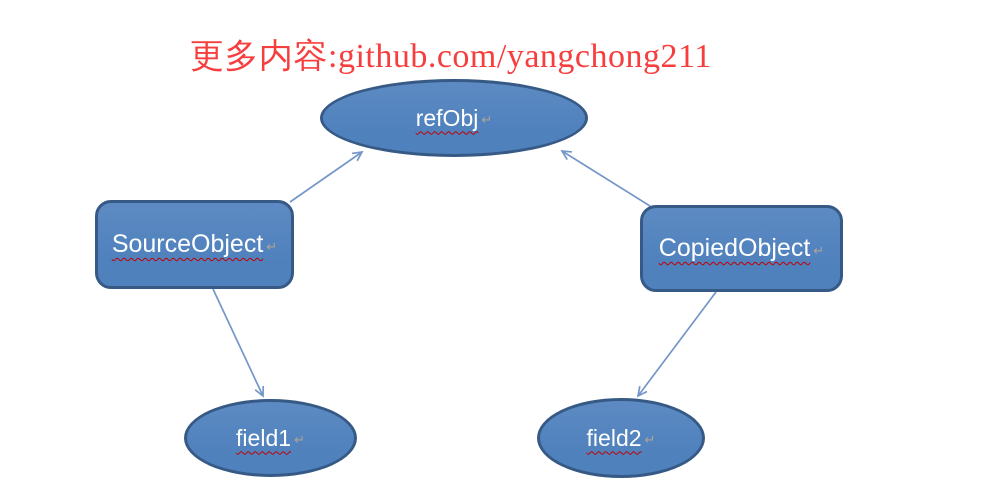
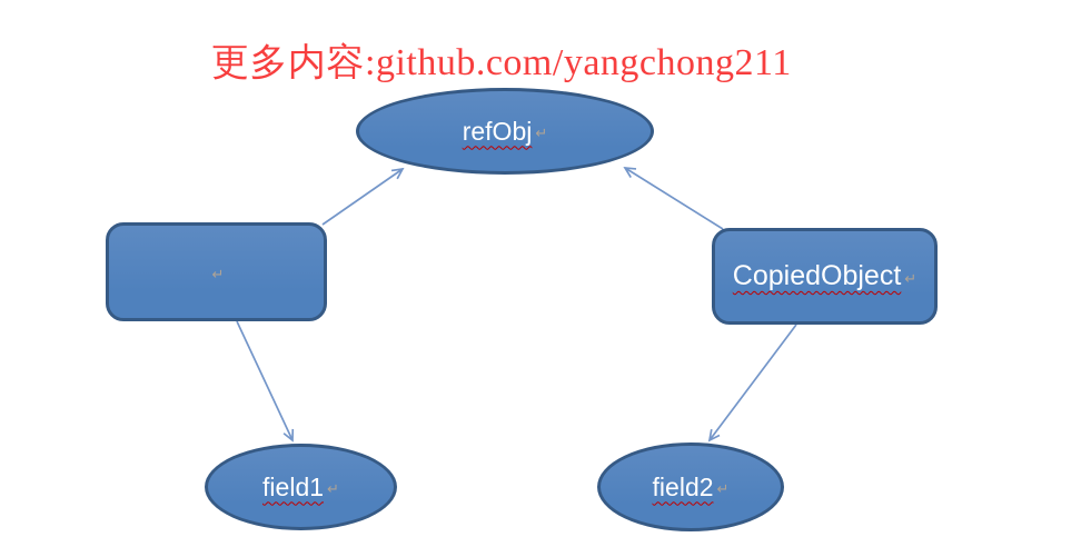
  更多内容:github.com/yangchong211
  refObj
  ↵
- SourceObject
  ↵
  CopiedObject
  ↵
  field1
  ↵
  field2
  ↵
